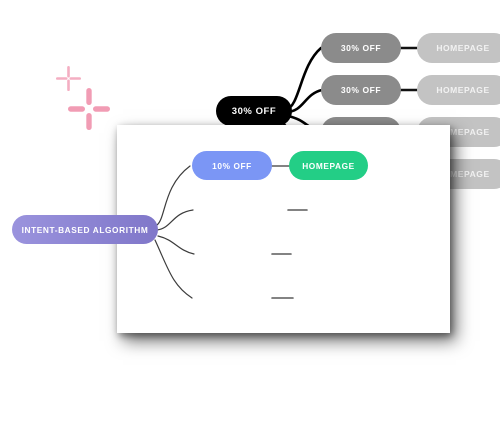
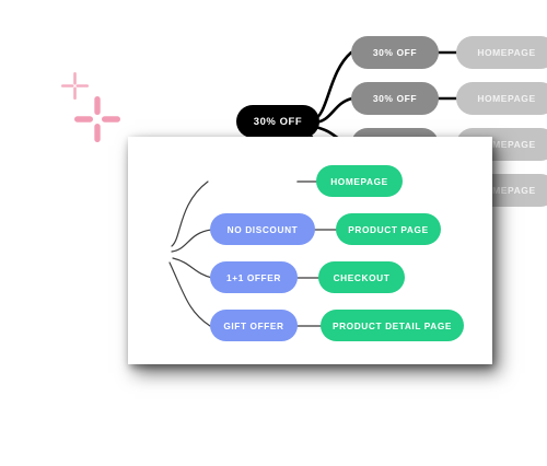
  30% OFF
  30% OFF
  HOMEPAGE
  HOMEPAGE
  MEPAGE
  MEPAGE
  30% OFF
- INTENT-BASED ALGORITHM
- 10% OFF
  HOMEPAGE
+ NO DISCOUNT
+ PRODUCT PAGE
+ 1+1 OFFER
+ CHECKOUT
+ GIFT OFFER
+ PRODUCT DETAIL PAGE
